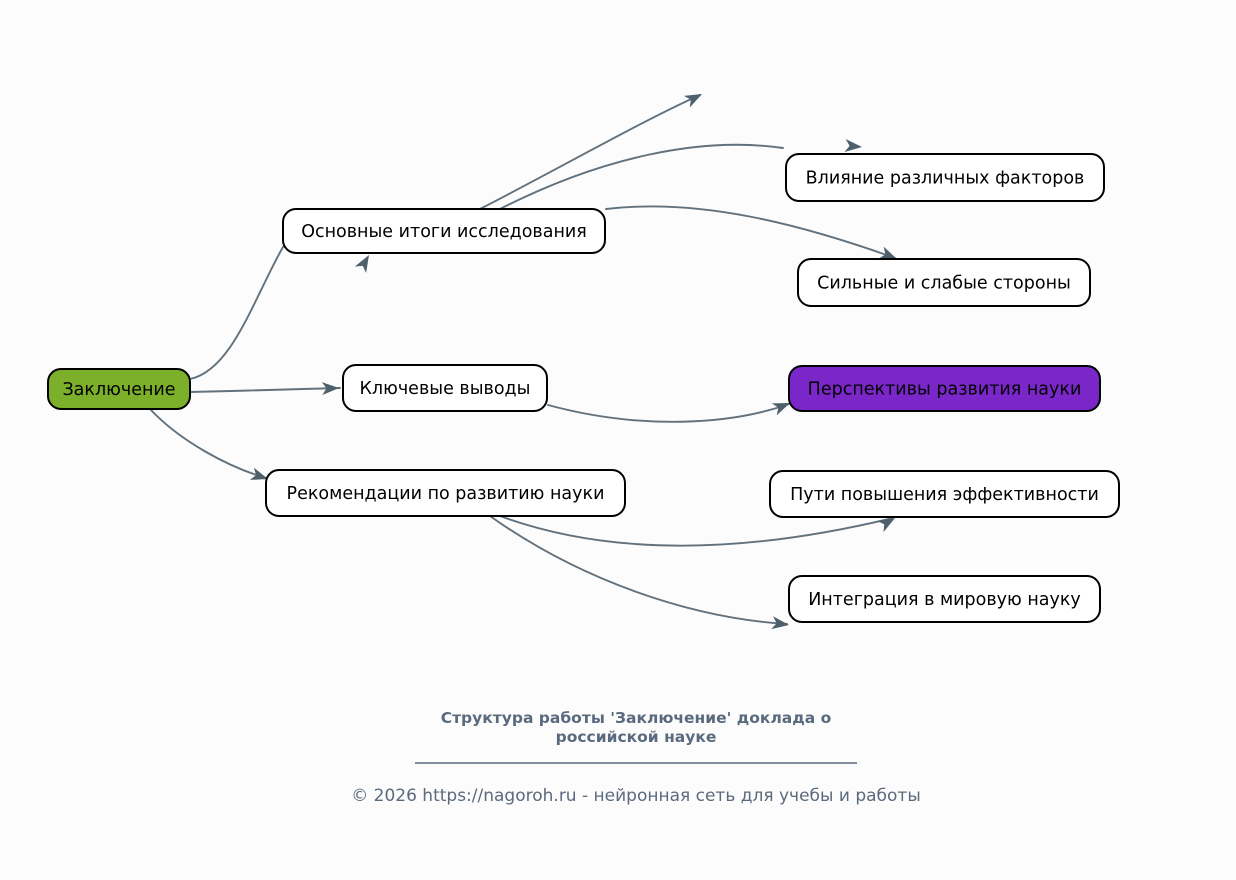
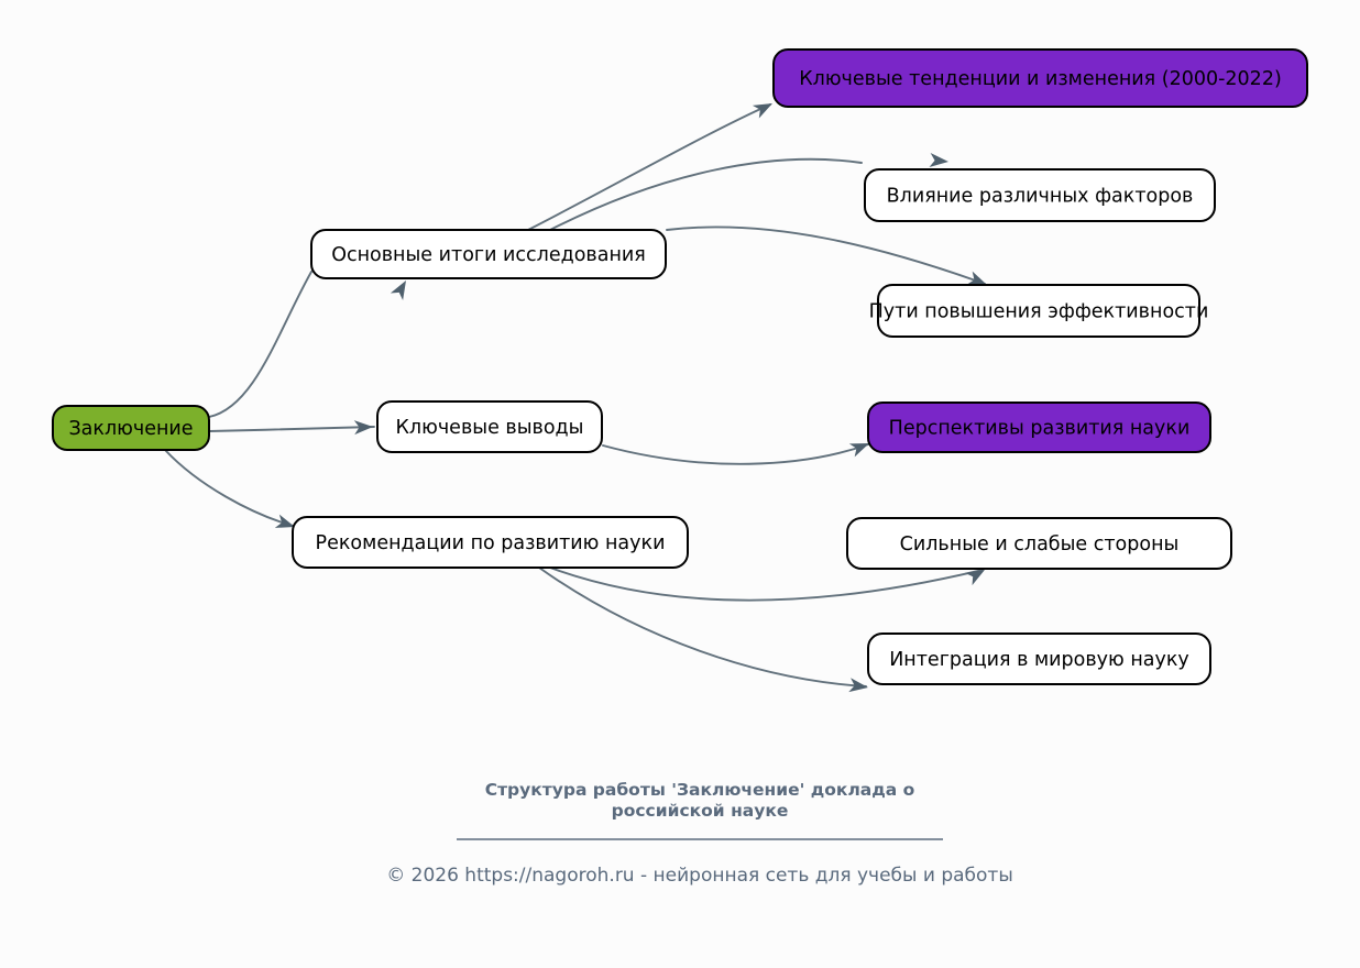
  Заключение
  Основные итоги исследования
+ Ключевые тенденции и изменения (2000-2022)
  Влияние различных факторов
- Сильные и слабые стороны
+ Пути повышения эффективности
  Ключевые выводы
  Перспективы развития науки
  Рекомендации по развитию науки
- Пути повышения эффективности
+ Сильные и слабые стороны
  Интеграция в мировую науку
  Структура работы 'Заключение' доклада о
  российской науке
  © 2026 https://nagoroh.ru - нейронная сеть для учебы и работы
